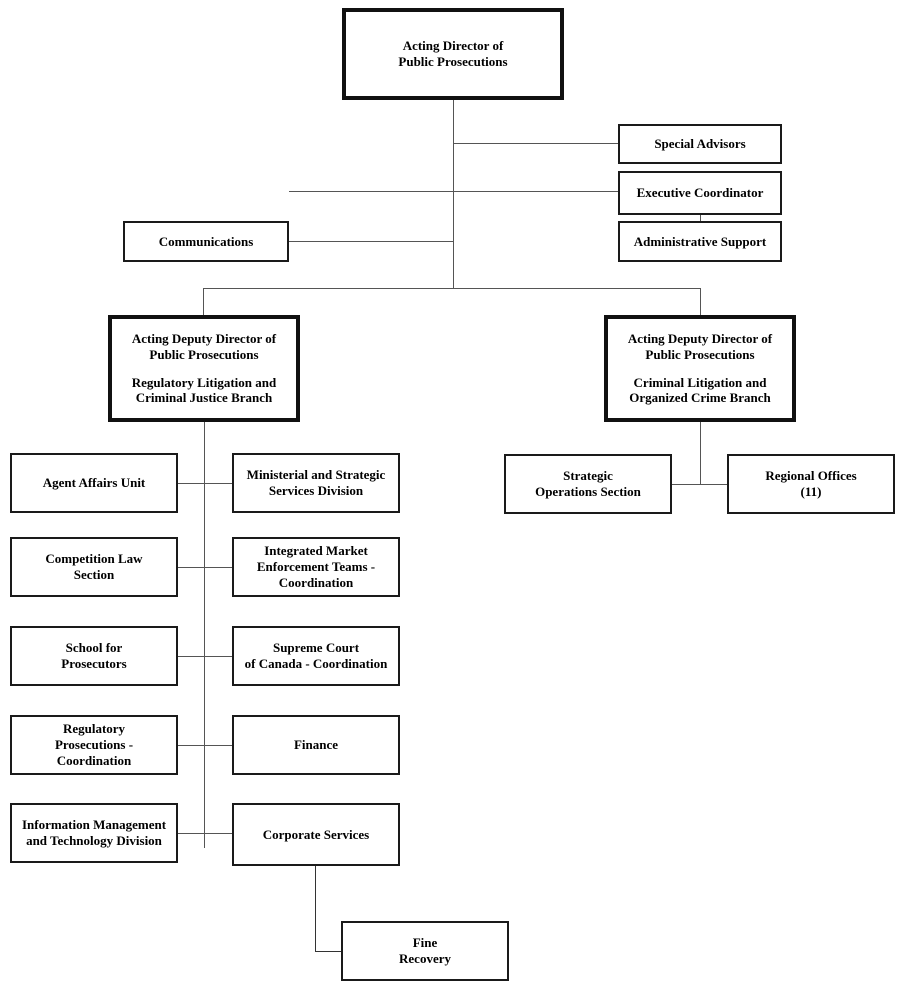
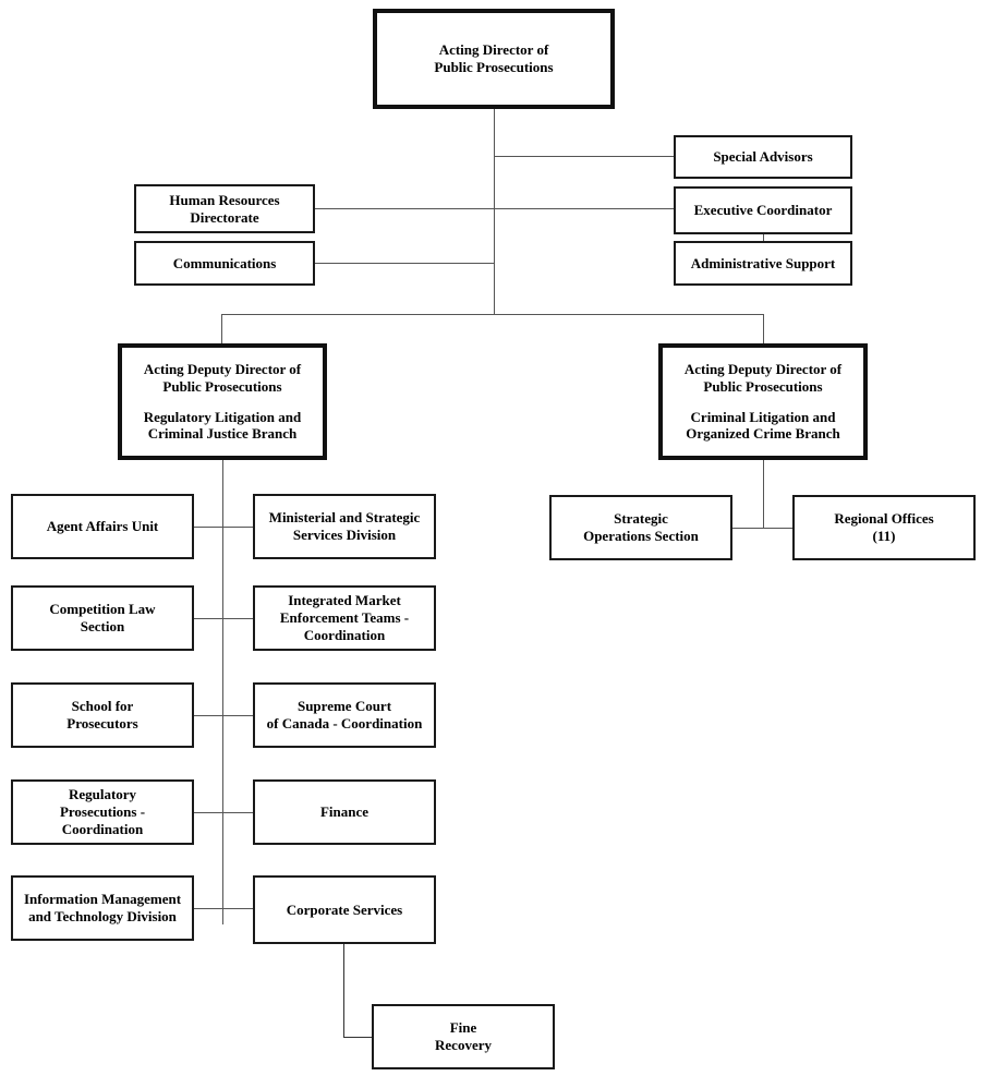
  Acting Director of
  Public Prosecutions
  Special Advisors
  Executive Coordinator
  Administrative Support
+ Human Resources
+ Directorate
  Communications
  Acting Deputy Director of
  Public Prosecutions
  Regulatory Litigation and
  Criminal Justice Branch
  Acting Deputy Director of
  Public Prosecutions
  Criminal Litigation and
  Organized Crime Branch
  Agent Affairs Unit
  Ministerial and Strategic
  Services Division
  Competition Law
  Section
  Integrated Market
  Enforcement Teams -
  Coordination
  School for
  Prosecutors
  Supreme Court
  of Canada - Coordination
  Regulatory
  Prosecutions -
  Coordination
  Finance
  Information Management
  and Technology Division
  Corporate Services
  Fine
  Recovery
  Strategic
  Operations Section
  Regional Offices
  (11)
